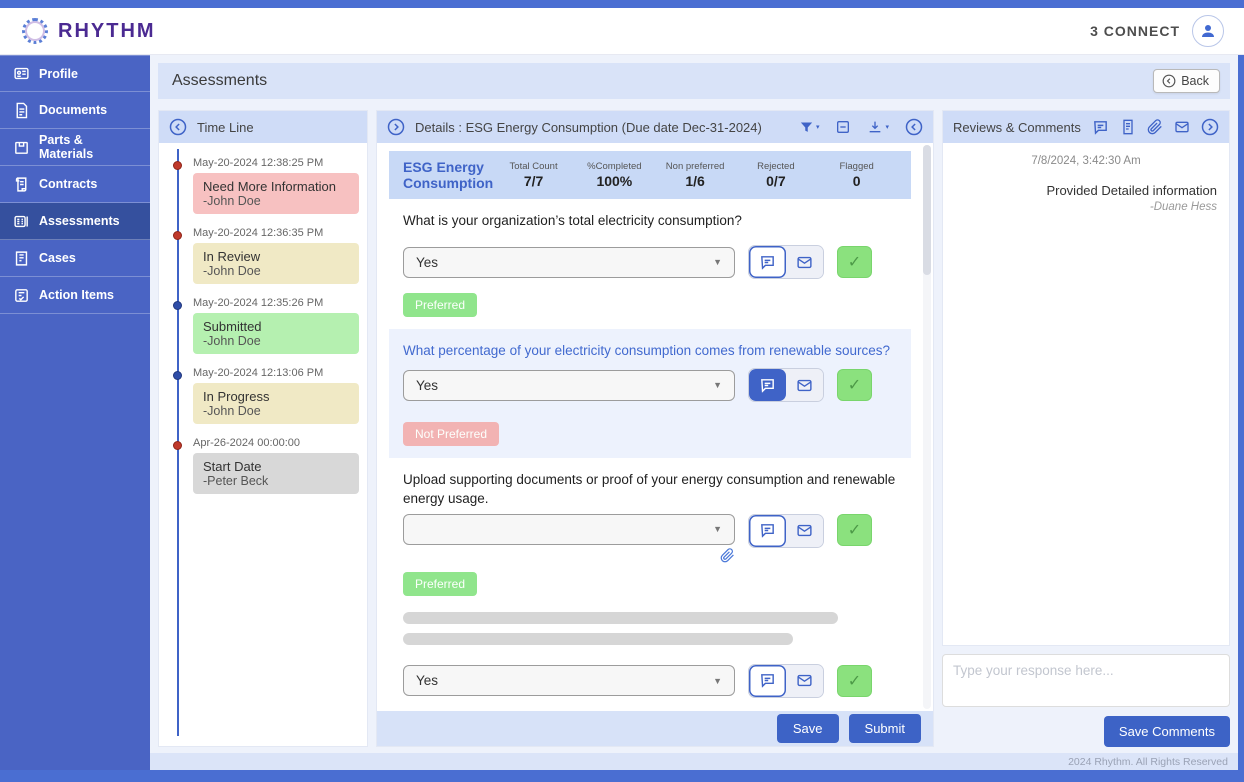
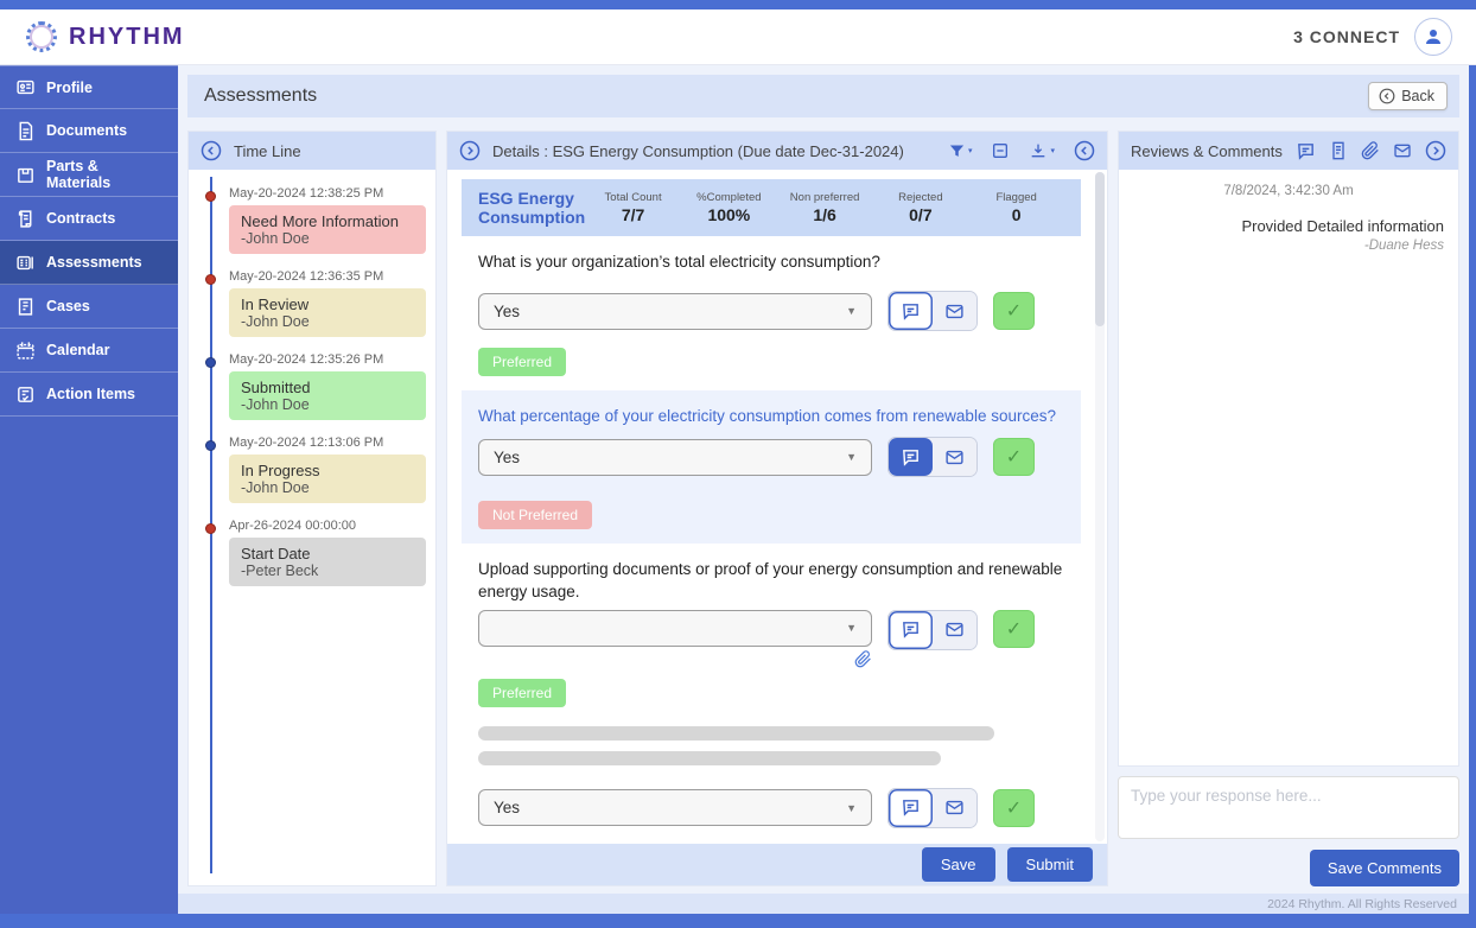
  RHYTHM
  3 CONNECT
  Profile
  Documents
  Parts & Materials
  Contracts
  Assessments
  Cases
+ Calendar
  Action Items
  Assessments
  Back
  Time Line
  May-20-2024 12:38:25 PM
  Need More Information
  -John Doe
  May-20-2024 12:36:35 PM
  In Review
  -John Doe
  May-20-2024 12:35:26 PM
  Submitted
  -John Doe
  May-20-2024 12:13:06 PM
  In Progress
  -John Doe
  Apr-26-2024 00:00:00
  Start Date
  -Peter Beck
  Details : ESG Energy Consumption (Due date Dec-31-2024)
  ESG Energy Consumption
  Total Count
  7/7
  %Completed
  100%
  Non preferred
  1/6
  Rejected
  0/7
  Flagged
  0
  What is your organization’s total electricity consumption?
  Yes
  ▼
  ✓
  Preferred
  What percentage of your electricity consumption comes from renewable sources?
  Yes
  ▼
  ✓
  Not Preferred
  Upload supporting documents or proof of your energy consumption and renewable energy usage.
  ▼
  ✓
  Preferred
  Yes
  ▼
  ✓
  Save
  Submit
  Reviews & Comments
  7/8/2024, 3:42:30 Am
  Provided Detailed information
  -Duane Hess
  Type your response here...
  Save Comments
  2024 Rhythm. All Rights Reserved
